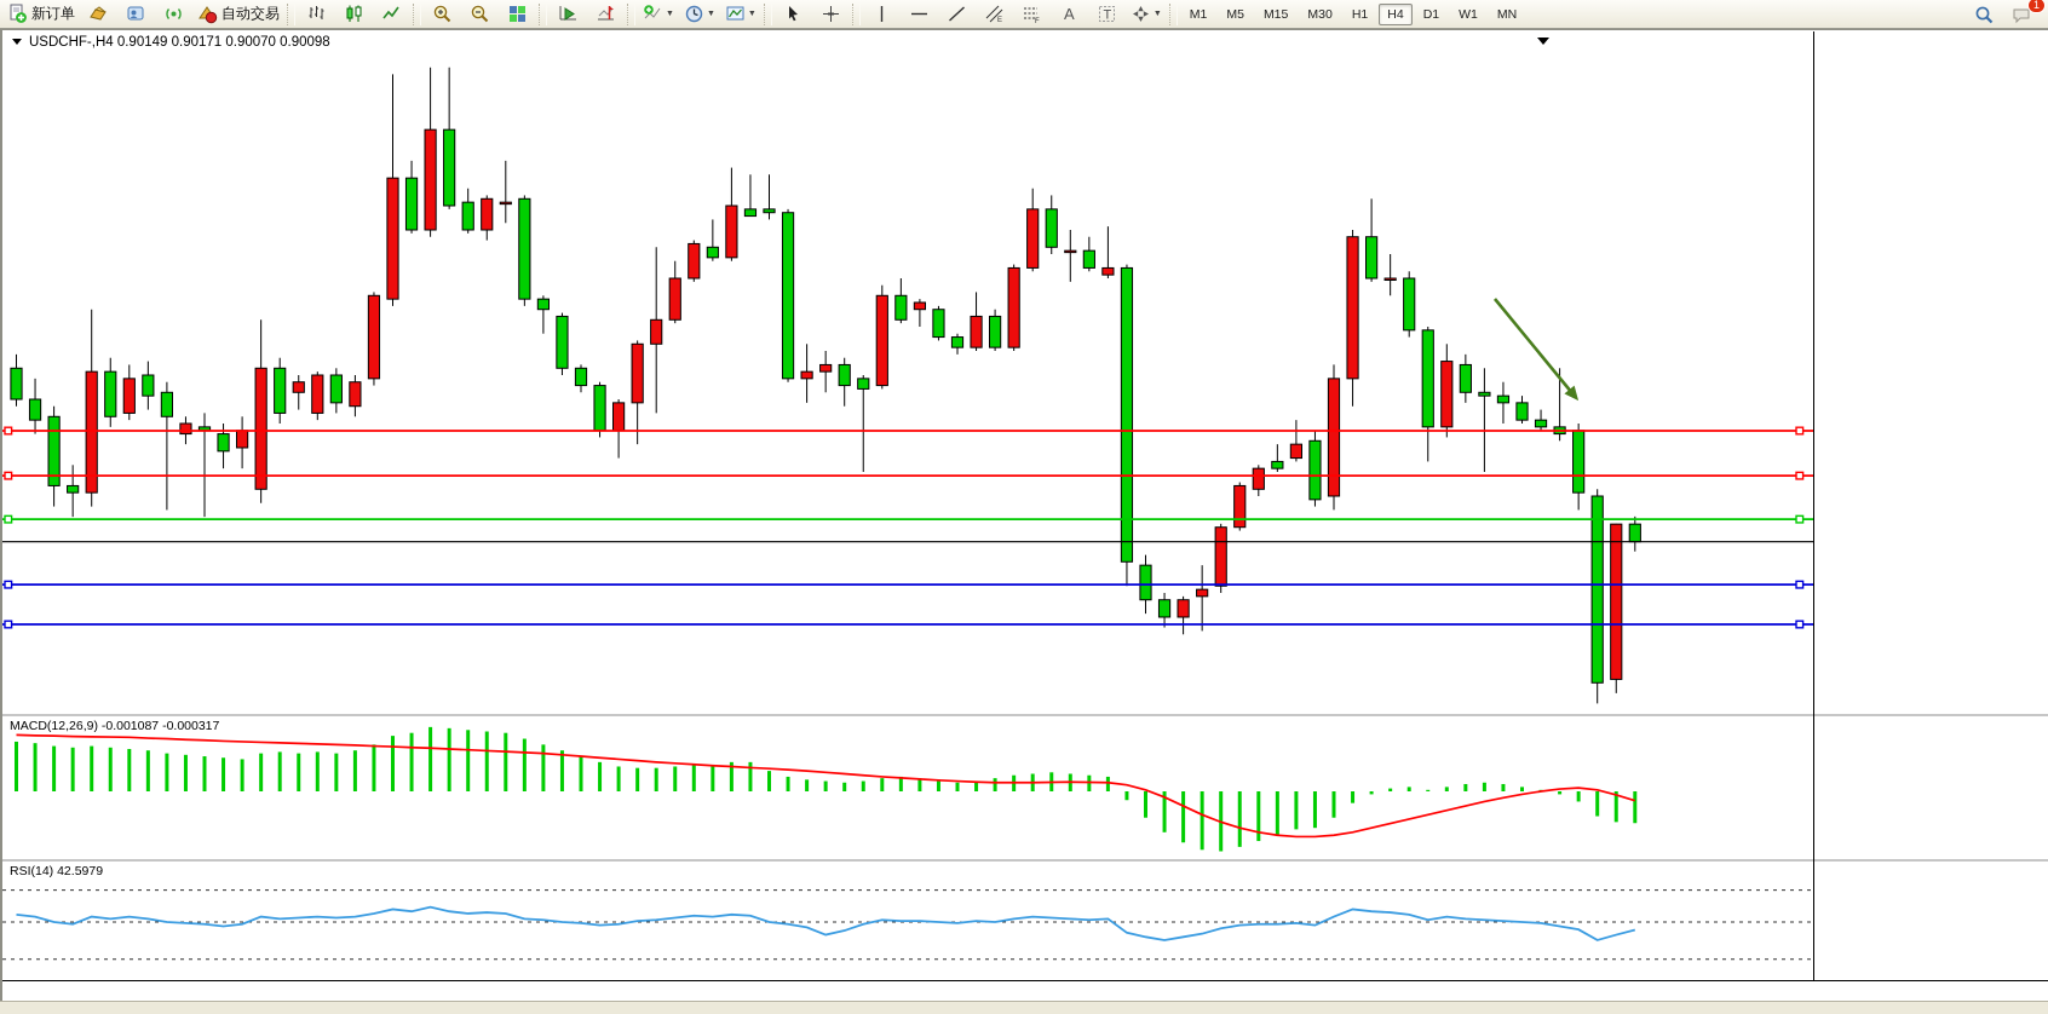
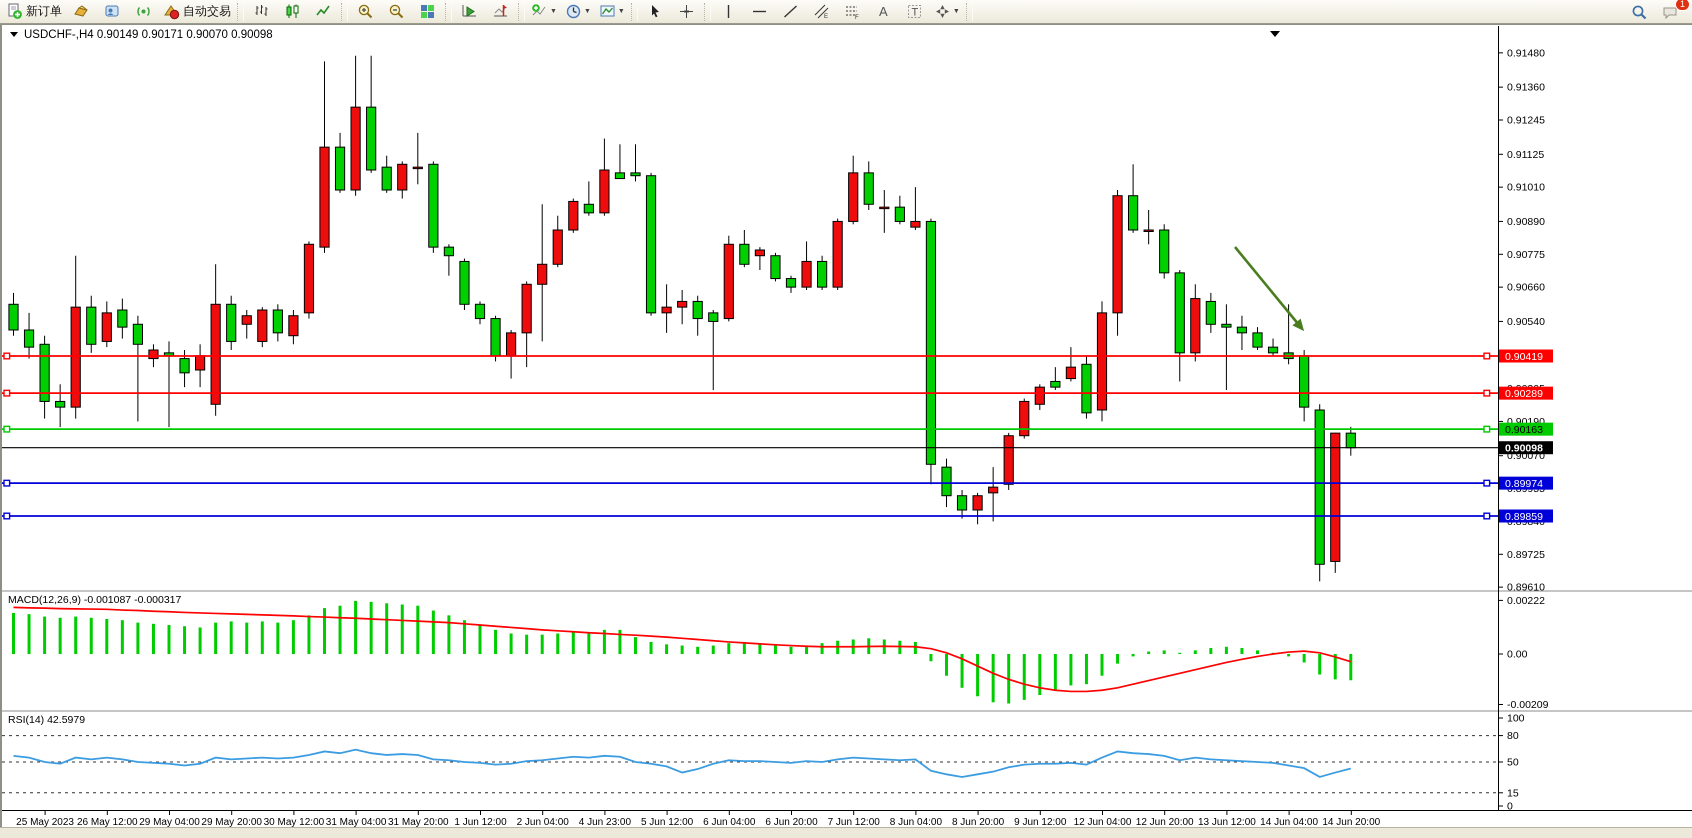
  新订单
  自动交易
  A
  T
- M1
- M5
- M15
- M30
- H1
- H4
- D1
- W1
- MN
  1
+ 0.91480
+ 0.91360
+ 0.91245
+ 0.91125
+ 0.91010
+ 0.90890
+ 0.90775
+ 0.90660
+ 0.90540
+ 0.90190
+ 0.90070
+ 0.89725
+ 0.89610
+ 0.90419
+ 0.90289
+ 0.90163
+ 0.90098
+ 0.89974
+ 0.89859
+ 0.00222
+ 0.00
+ -0.00209
+ 100
+ 80
+ 50
+ 15
+ 0
+ 25 May 2023
+ 26 May 12:00
+ 29 May 04:00
+ 29 May 20:00
+ 30 May 12:00
+ 31 May 04:00
+ 31 May 20:00
+ 1 Jun 12:00
+ 2 Jun 04:00
+ 4 Jun 23:00
+ 5 Jun 12:00
+ 6 Jun 04:00
+ 6 Jun 20:00
+ 7 Jun 12:00
+ 8 Jun 04:00
+ 8 Jun 20:00
+ 9 Jun 12:00
+ 12 Jun 04:00
+ 12 Jun 20:00
+ 13 Jun 12:00
+ 14 Jun 04:00
+ 14 Jun 20:00
  MACD(12,26,9) -0.001087 -0.000317
  RSI(14) 42.5979
  USDCHF-,H4 0.90149 0.90171 0.90070 0.90098
